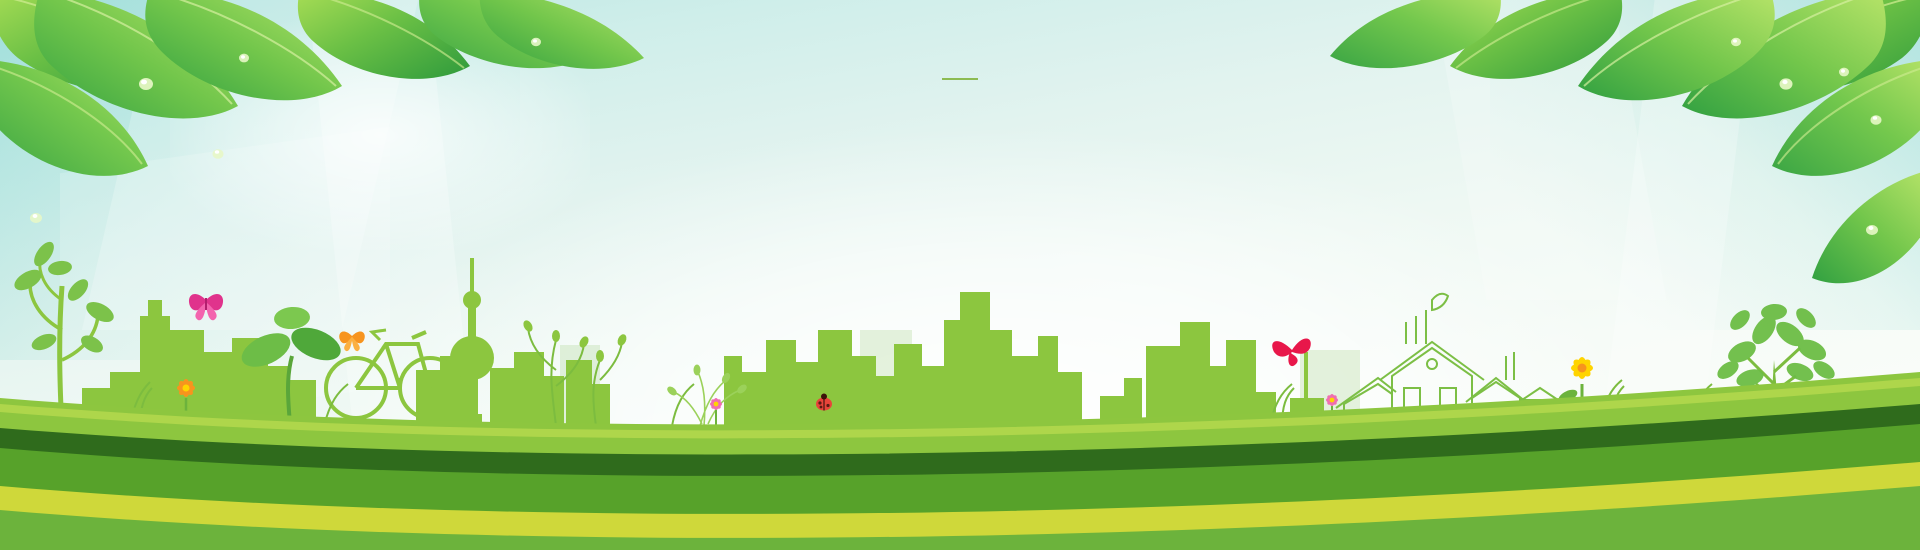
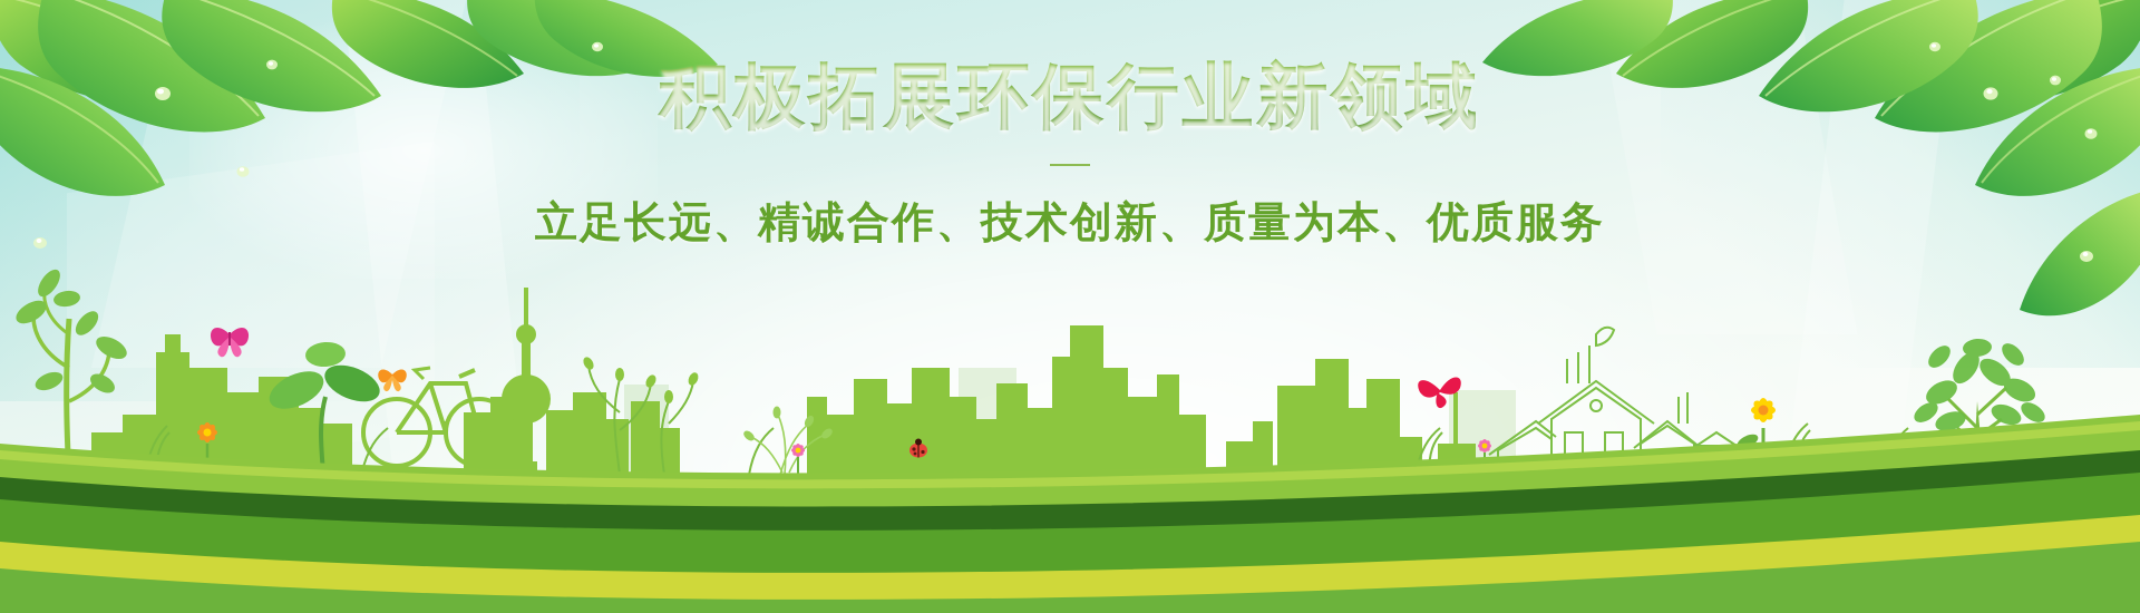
+ 积极拓展环保行业新领域
+ 立足长远、精诚合作、技术创新、质量为本、优质服务
